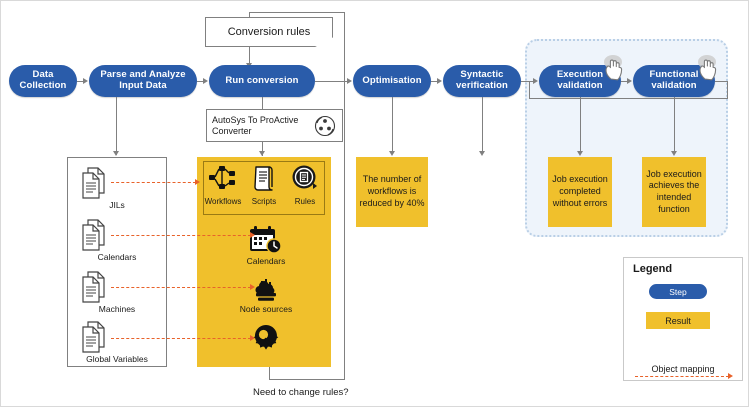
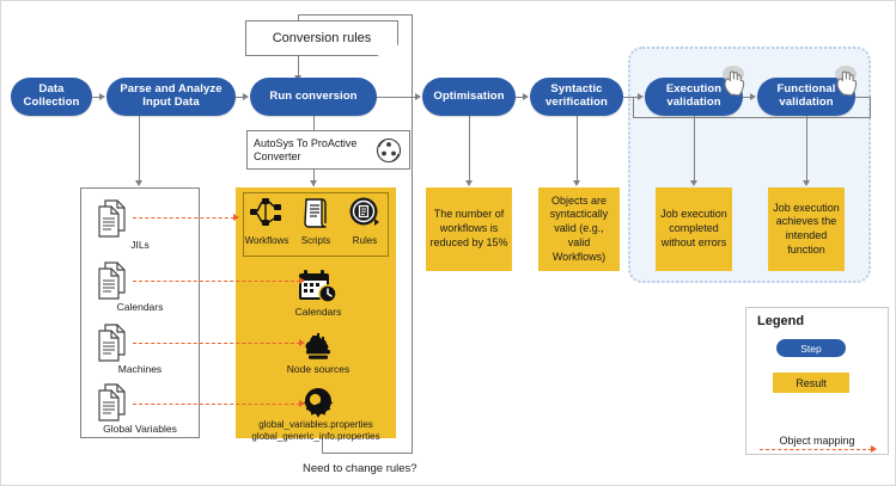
  Conversion rules
  Data Collection
  Parse and Analyze Input Data
  Run conversion
  Optimisation
  Syntactic verification
  Execution validation
  Functional validation
  AutoSys To ProActive Converter
  JILs
  Calendars
  Machines
  Global Variables
  Workflows
  Scripts
  Rules
  Calendars
  Node sources
+ global_variables.properties
+ global_generic_info.properties
- The number of workflows is reduced by 40%
+ The number of workflows is reduced by 15%
+ Objects are syntactically valid (e.g., valid Workflows)
  Job execution completed without errors
  Job execution achieves the intended function
  Need to change rules?
  Legend
  Step
  Result
  Object mapping
